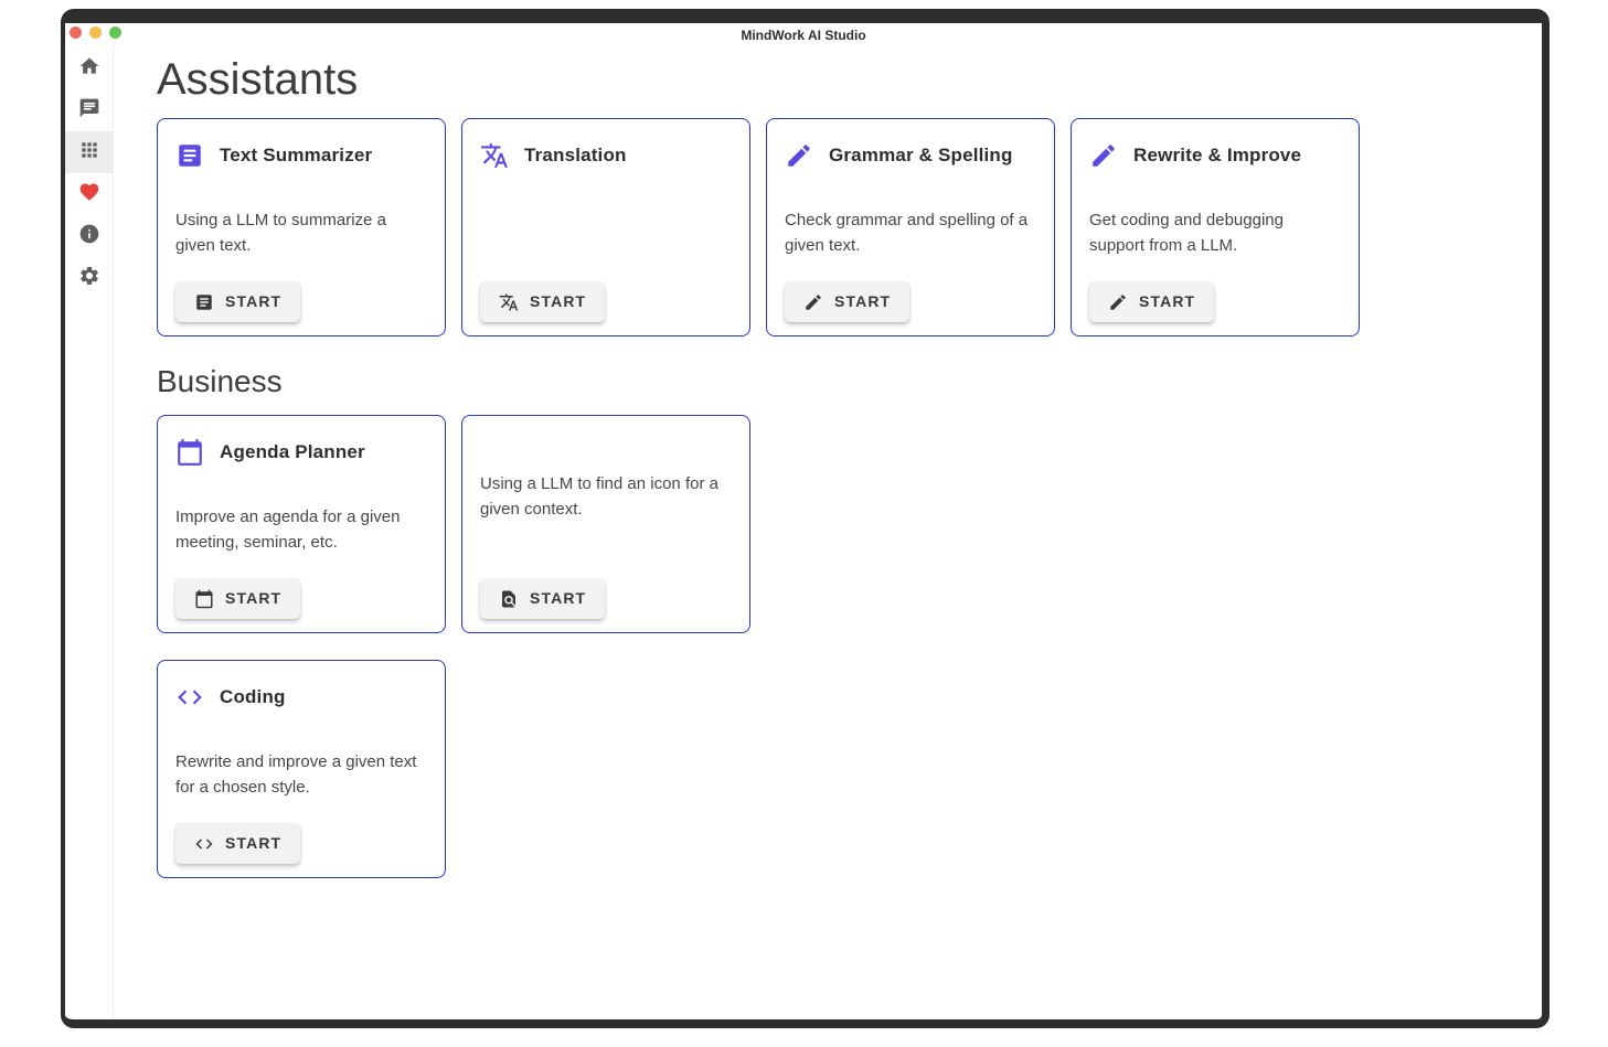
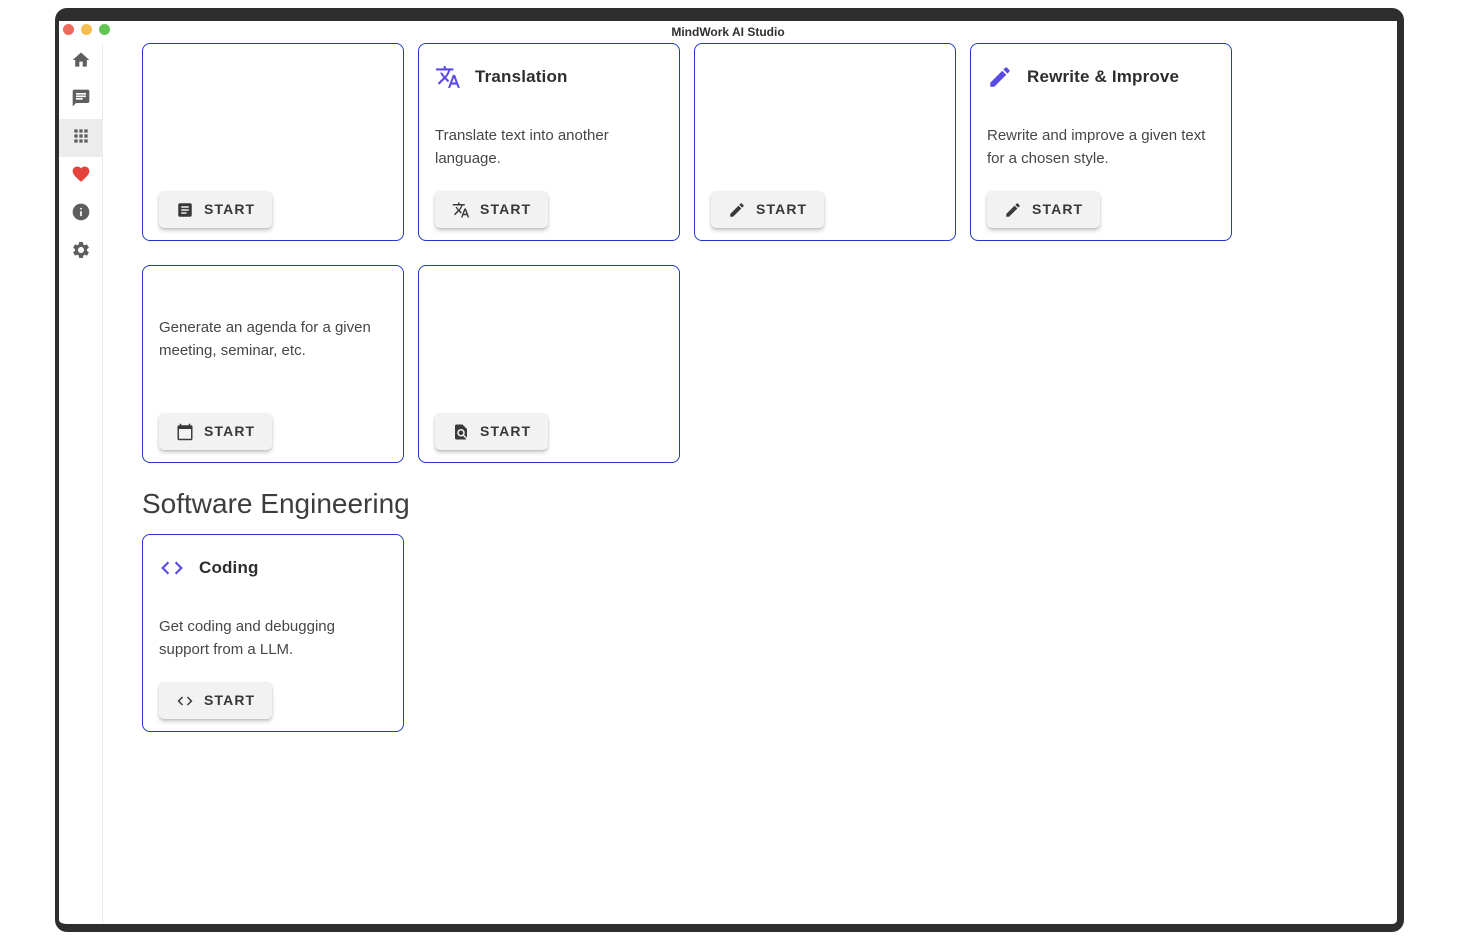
  MindWork AI Studio
- Assistants
- Text Summarizer
- Using a LLM to summarize a given text.
  START
  Translation
+ Translate text into another language.
  START
- Grammar & Spelling
- Check grammar and spelling of a given text.
  START
  Rewrite & Improve
- Get coding and debugging support from a LLM.
+ Rewrite and improve a given text for a chosen style.
  START
- Business
- Agenda Planner
- Improve an agenda for a given meeting, seminar, etc.
+ Generate an agenda for a given meeting, seminar, etc.
  START
- Using a LLM to find an icon for a given context.
  START
+ Software Engineering
  Coding
- Rewrite and improve a given text for a chosen style.
+ Get coding and debugging support from a LLM.
  START
